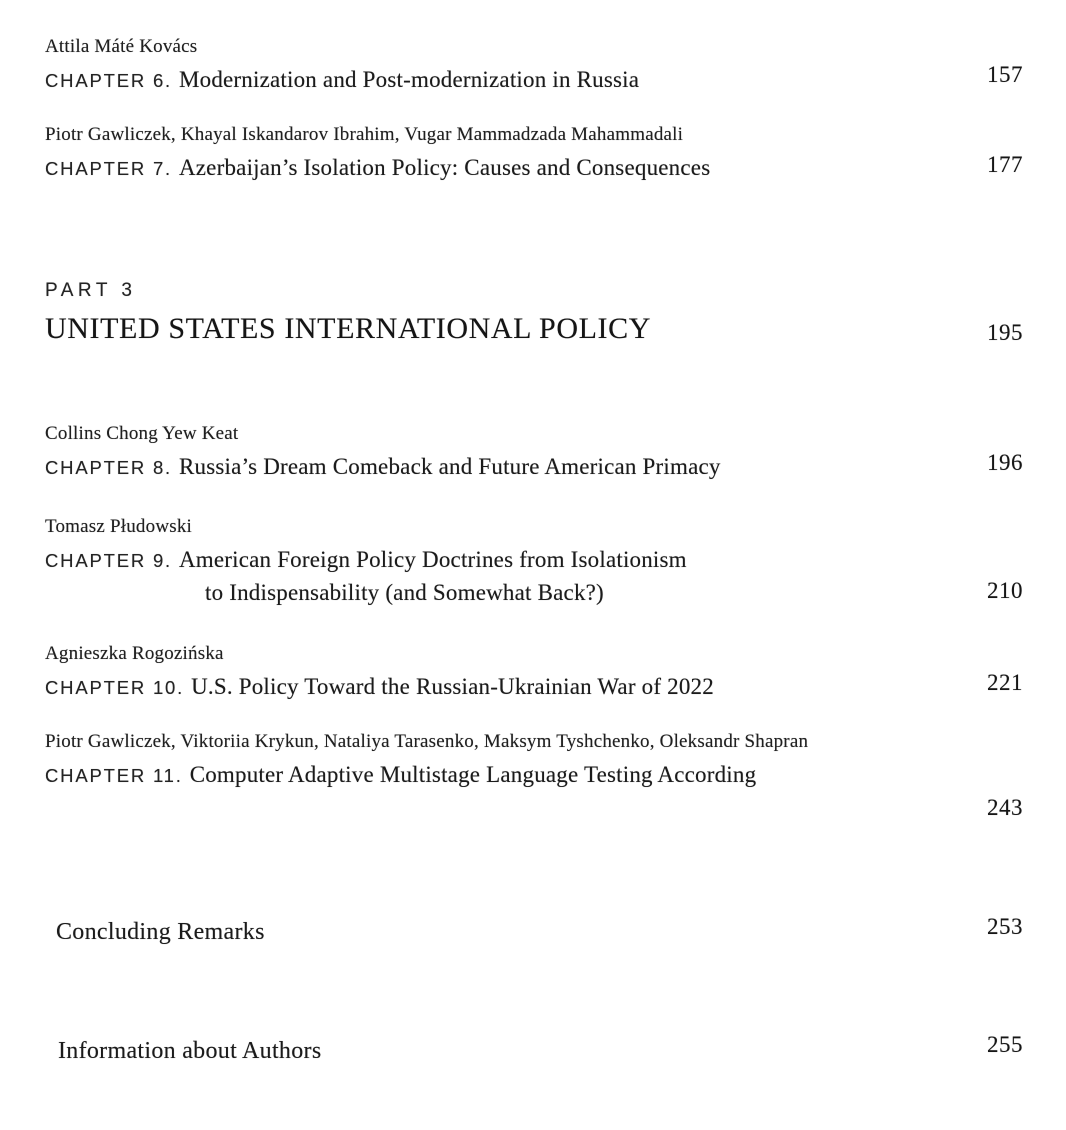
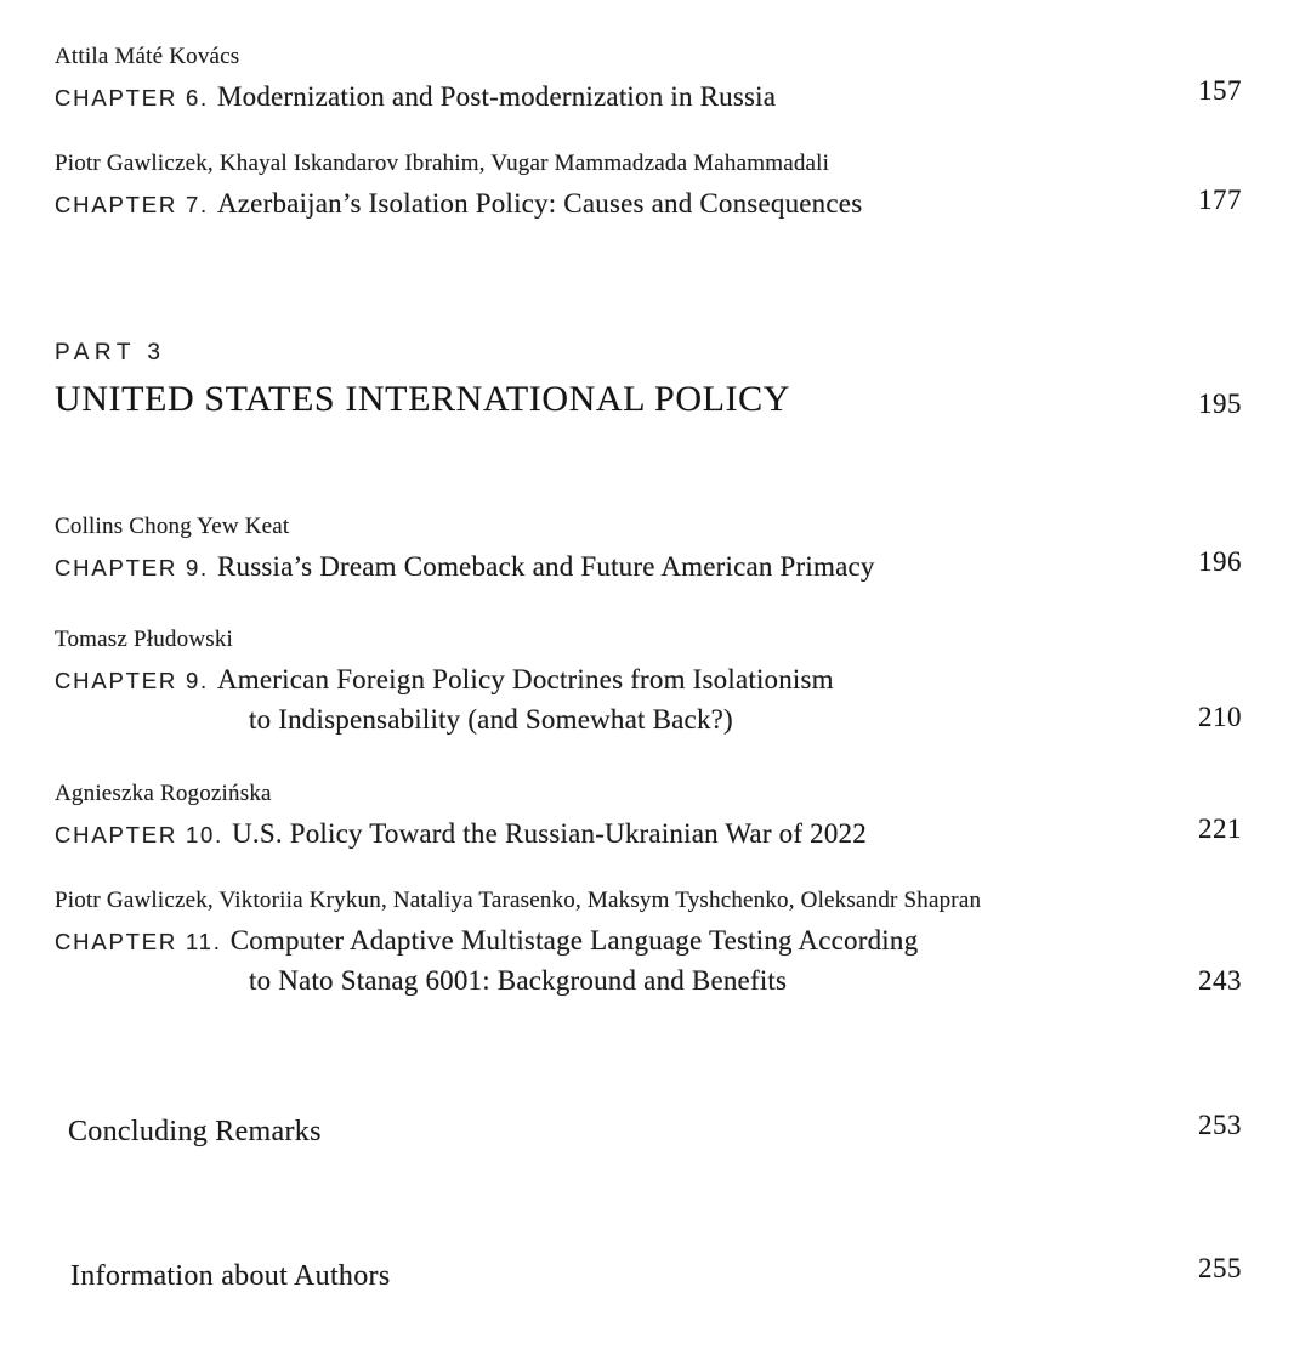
  Attila Máté Kovács
  CHAPTER 6. Modernization and Post-modernization in Russia
  157
  Piotr Gawliczek, Khayal Iskandarov Ibrahim, Vugar Mammadzada Mahammadali
  CHAPTER 7. Azerbaijan’s Isolation Policy: Causes and Consequences
  177
  PART 3
  UNITED STATES INTERNATIONAL POLICY
  195
  Collins Chong Yew Keat
- CHAPTER 8. Russia’s Dream Comeback and Future American Primacy
+ CHAPTER 9. Russia’s Dream Comeback and Future American Primacy
  196
  Tomasz Płudowski
  CHAPTER 9. American Foreign Policy Doctrines from Isolationism
  to Indispensability (and Somewhat Back?)
  210
  Agnieszka Rogozińska
  CHAPTER 10. U.S. Policy Toward the Russian-Ukrainian War of 2022
  221
  Piotr Gawliczek, Viktoriia Krykun, Nataliya Tarasenko, Maksym Tyshchenko, Oleksandr Shapran
  CHAPTER 11. Computer Adaptive Multistage Language Testing According
+ to Nato Stanag 6001: Background and Benefits
  243
  Concluding Remarks
  253
  Information about Authors
  255
